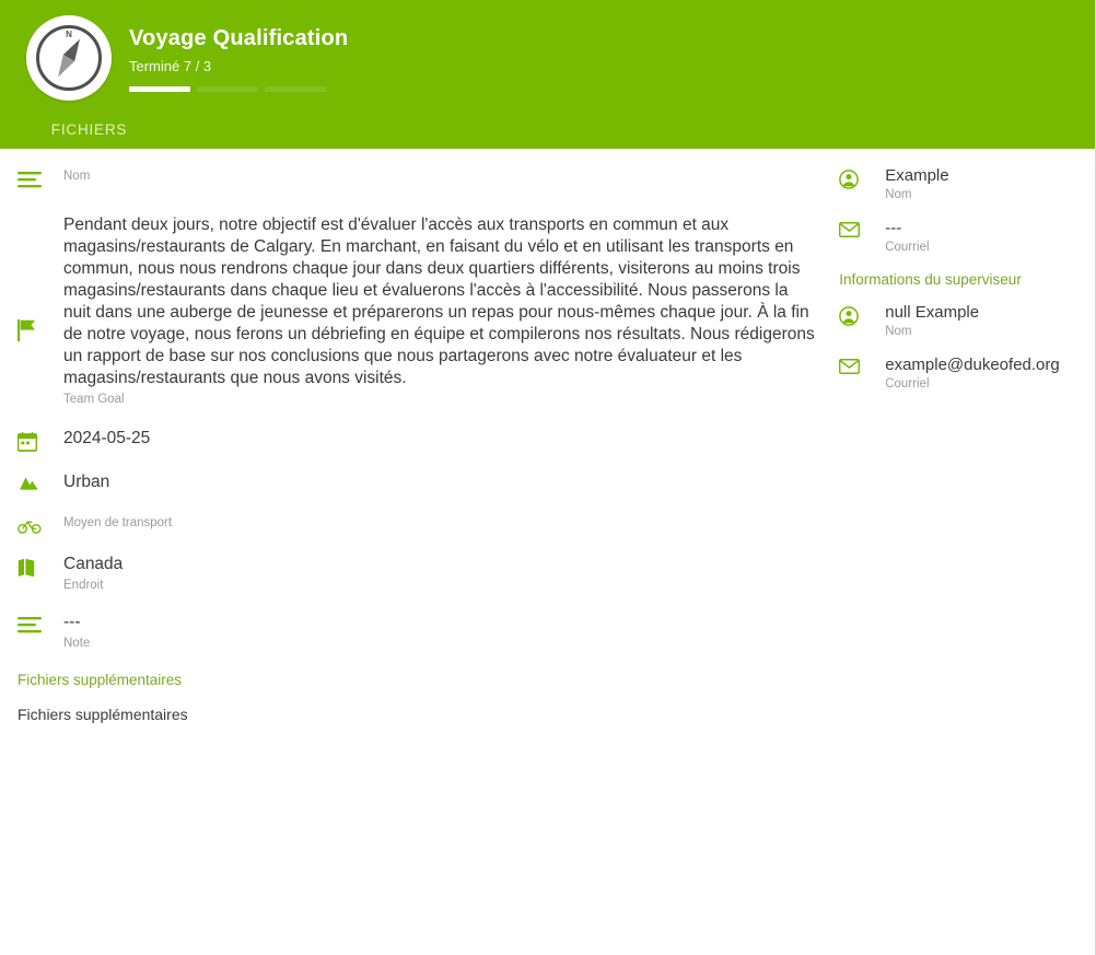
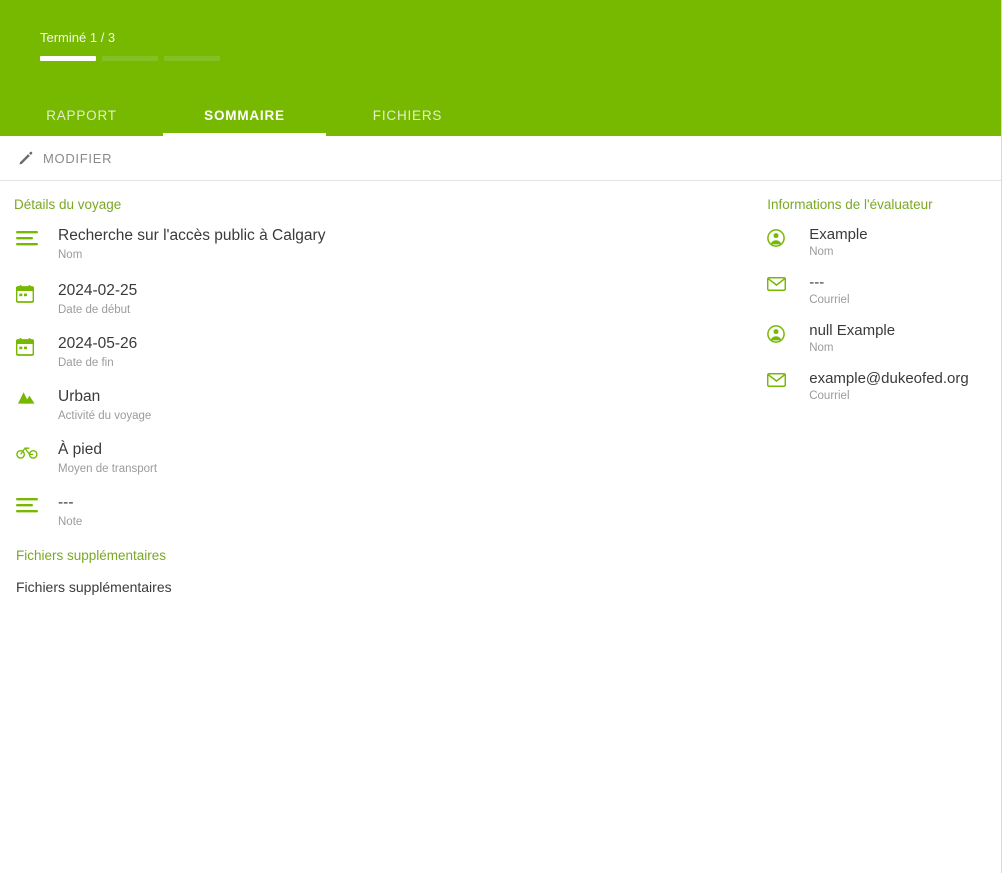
- N
- Voyage Qualification
- Terminé 7 / 3
+ Terminé 1 / 3
+ RAPPORT
+ SOMMAIRE
  FICHIERS
+ MODIFIER
+ Détails du voyage
+ Recherche sur l'accès public à Calgary
  Nom
- Pendant deux jours, notre objectif est d'évaluer l'accès aux transports en commun et aux magasins/restaurants de Calgary. En marchant, en faisant du vélo et en utilisant les transports en commun, nous nous rendrons chaque jour dans deux quartiers différents, visiterons au moins trois magasins/restaurants dans chaque lieu et évaluerons l'accès à l'accessibilité. Nous passerons la nuit dans une auberge de jeunesse et préparerons un repas pour nous-mêmes chaque jour. À la fin de notre voyage, nous ferons un débriefing en équipe et compilerons nos résultats. Nous rédigerons un rapport de base sur nos conclusions que nous partagerons avec notre évaluateur et les magasins/restaurants que nous avons visités.
- Team Goal
- 2024-05-25
+ 2024-02-25
+ Date de début
+ 2024-05-26
+ Date de fin
  Urban
+ Activité du voyage
+ À pied
  Moyen de transport
- Canada
- Endroit
  ---
  Note
  Fichiers supplémentaires
  Fichiers supplémentaires
+ Informations de l'évaluateur
  Example
  Nom
  ---
  Courriel
- Informations du superviseur
  null Example
  Nom
  example@dukeofed.org
  Courriel
